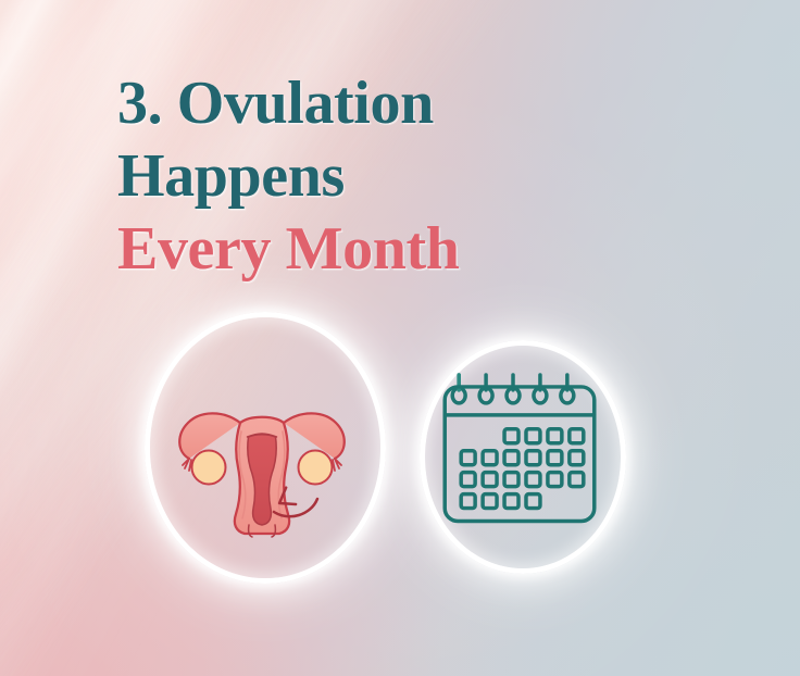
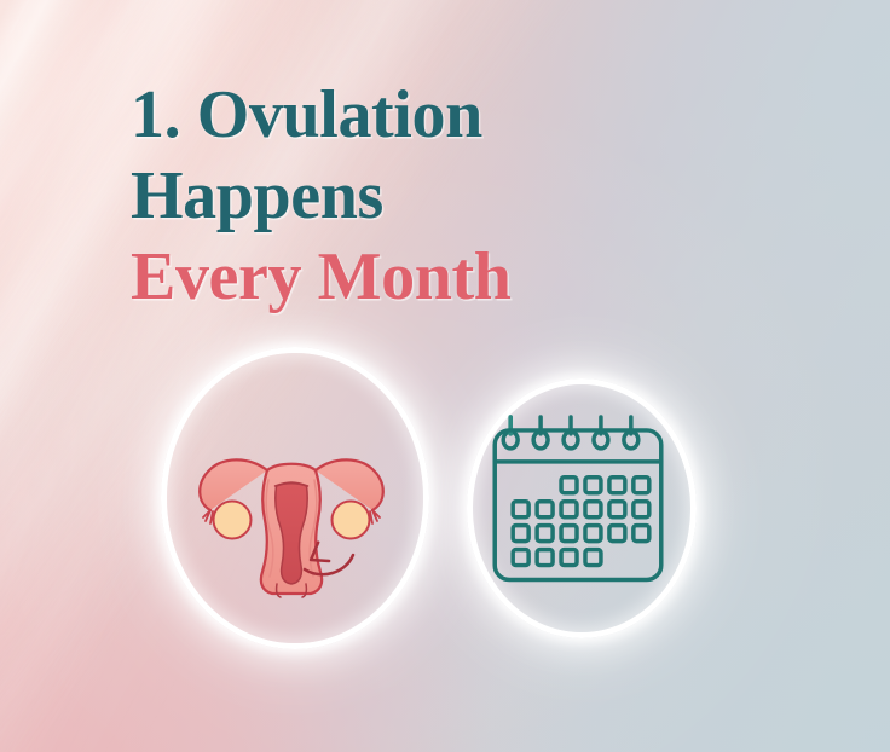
- 3. Ovulation
+ 1. Ovulation
  Happens
  Every Month
